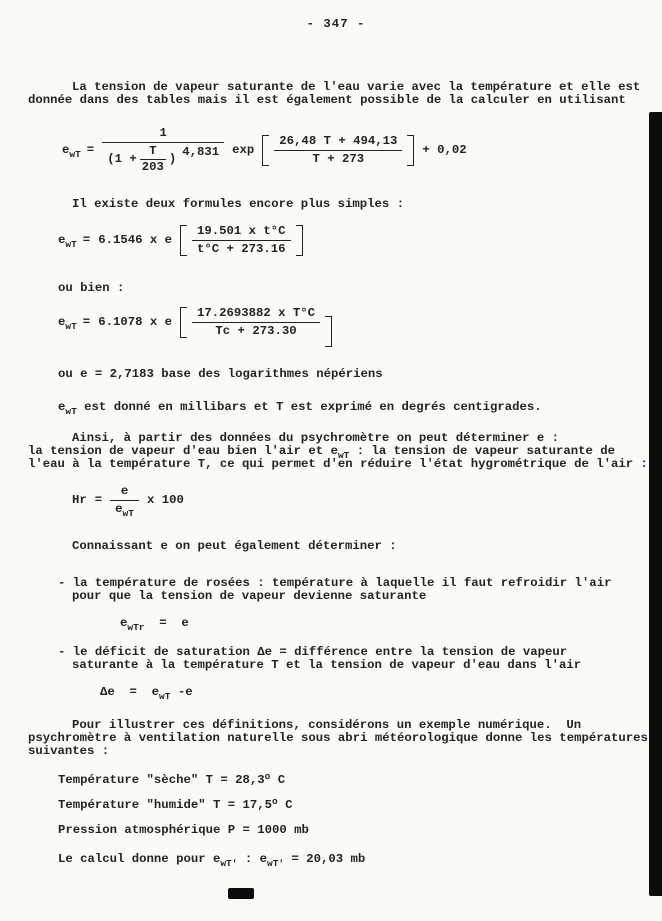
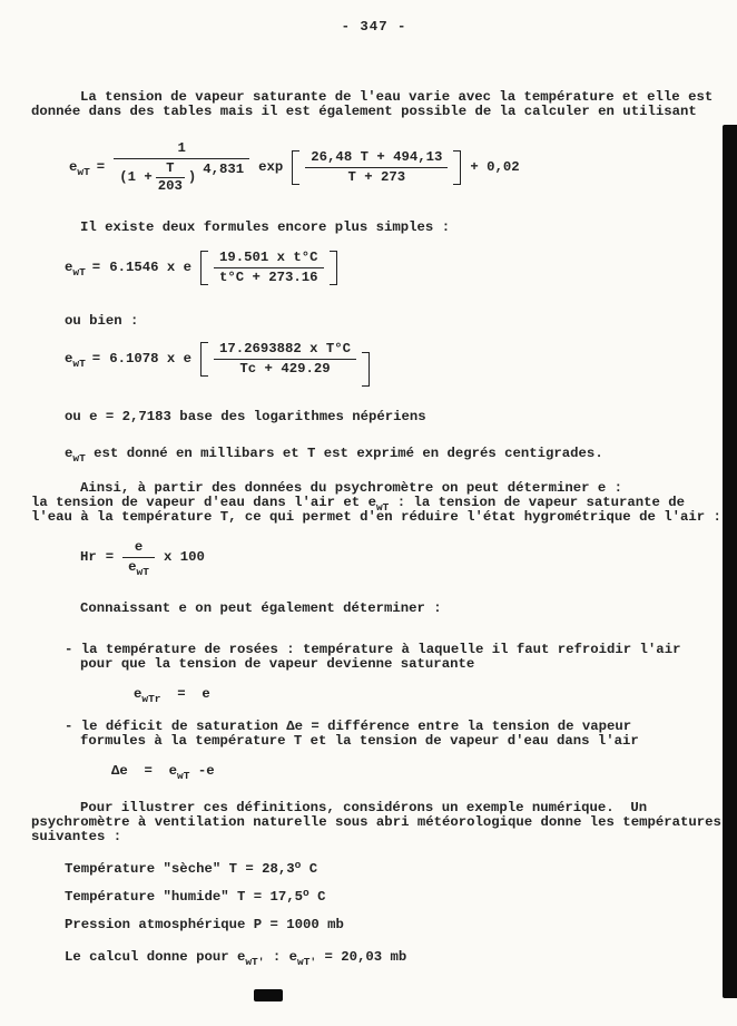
  - 347 -
  La tension de vapeur saturante de l'eau varie avec la température et elle est
  donnée dans des tables mais il est également possible de la calculer en utilisant
  ewT =
  1
  (1 +
  T
  203
  )
  4,831
  exp
  26,48 T + 494,13
  T + 273
  + 0,02
  Il existe deux formules encore plus simples :
  ewT =
  6.1546 x e
  19.501 x t°C
  t°C + 273.16
  ou bien :
  ewT =
  6.1078 x e
  17.2693882 x T°C
- Tc + 273.30
+ Tc + 429.29
  ou e = 2,7183 base des logarithmes népériens
  ewT est donné en millibars et T est exprimé en degrés centigrades.
  Ainsi, à partir des données du psychromètre on peut déterminer e :
- la tension de vapeur d'eau bien l'air et ewT : la tension de vapeur saturante de
+ la tension de vapeur d'eau dans l'air et ewT : la tension de vapeur saturante de
  l'eau à la température T, ce qui permet d'en réduire l'état hygrométrique de l'air :
  Hr
  =
  e
  ewT
  x 100
  Connaissant e on peut également déterminer :
  - la température de rosées : température à laquelle il faut refroidir l'air
  pour que la tension de vapeur devienne saturante
  ewTr = e
  - le déficit de saturation Δe = différence entre la tension de vapeur
- saturante à la température T et la tension de vapeur d'eau dans l'air
+ formules à la température T et la tension de vapeur d'eau dans l'air
  Δe = ewT -e
  Pour illustrer ces définitions, considérons un exemple numérique. Un
  psychromètre à ventilation naturelle sous abri météorologique donne les températures
  suivantes :
  Température "sèche" T = 28,3o C
  Température "humide" T = 17,5o C
  Pression atmosphérique P = 1000 mb
  Le calcul donne pour ewT' : ewT' = 20,03 mb
